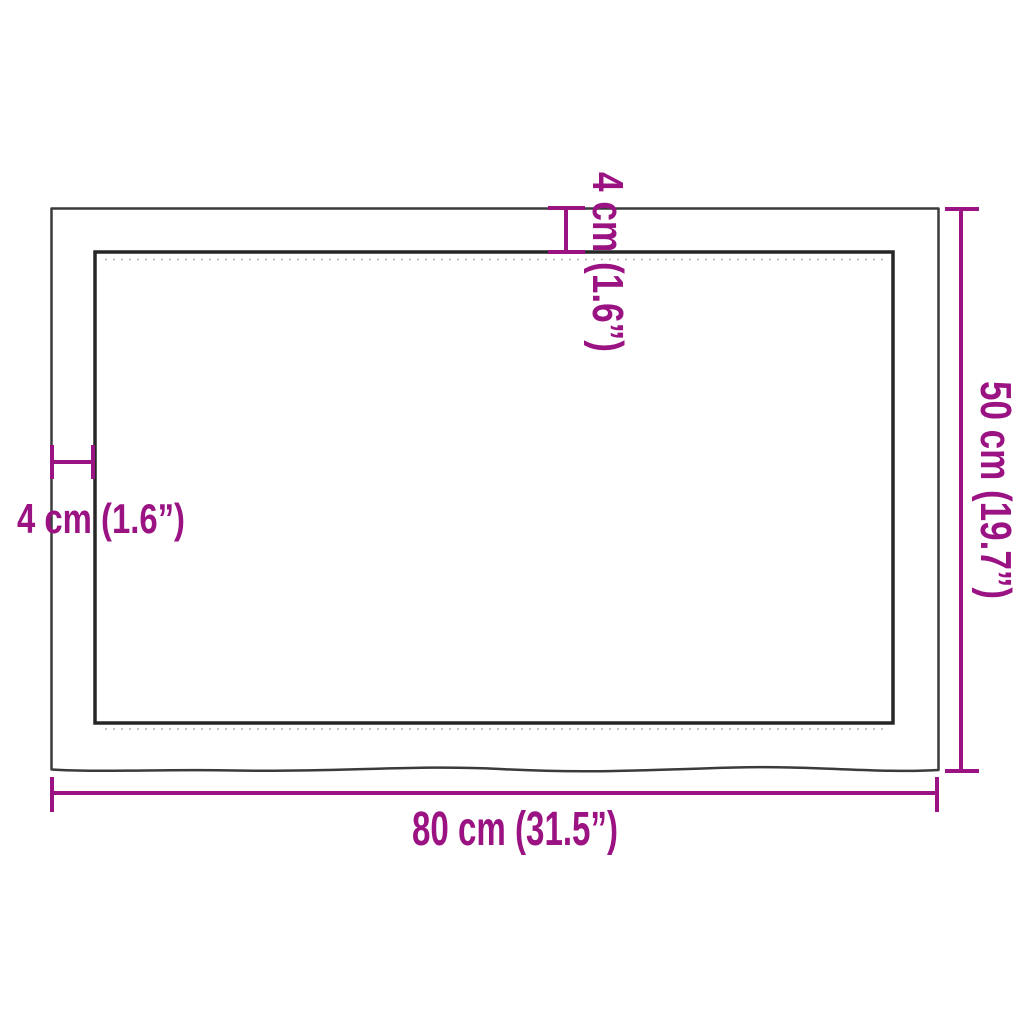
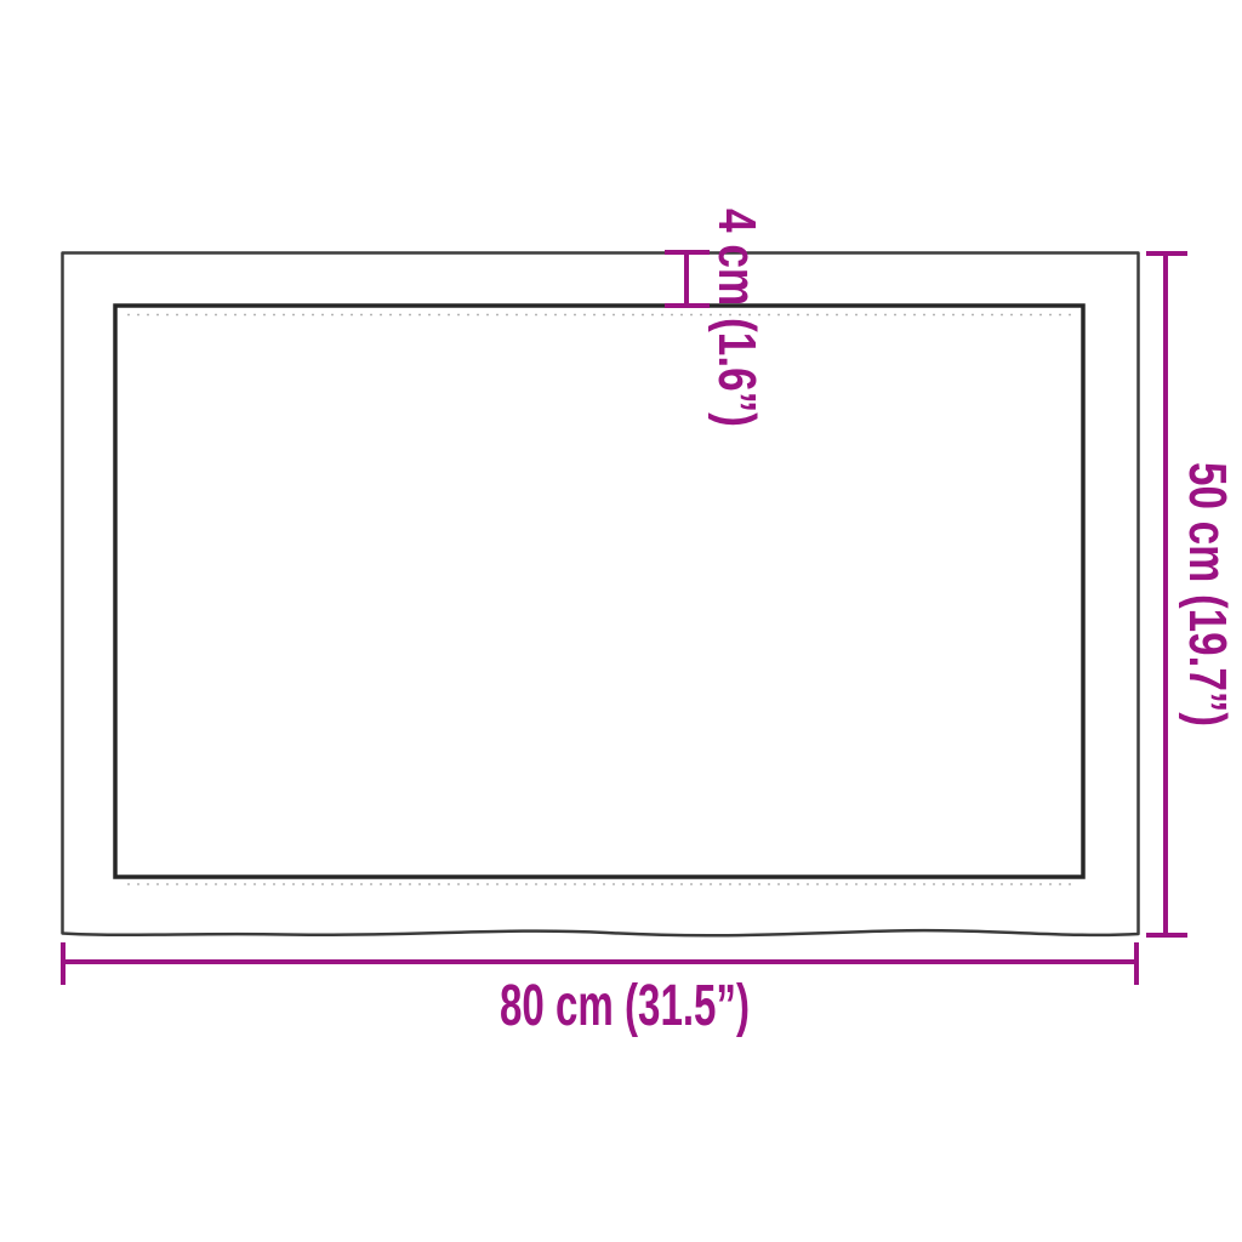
- 4 cm (1.6”)
  80 cm (31.5”)
